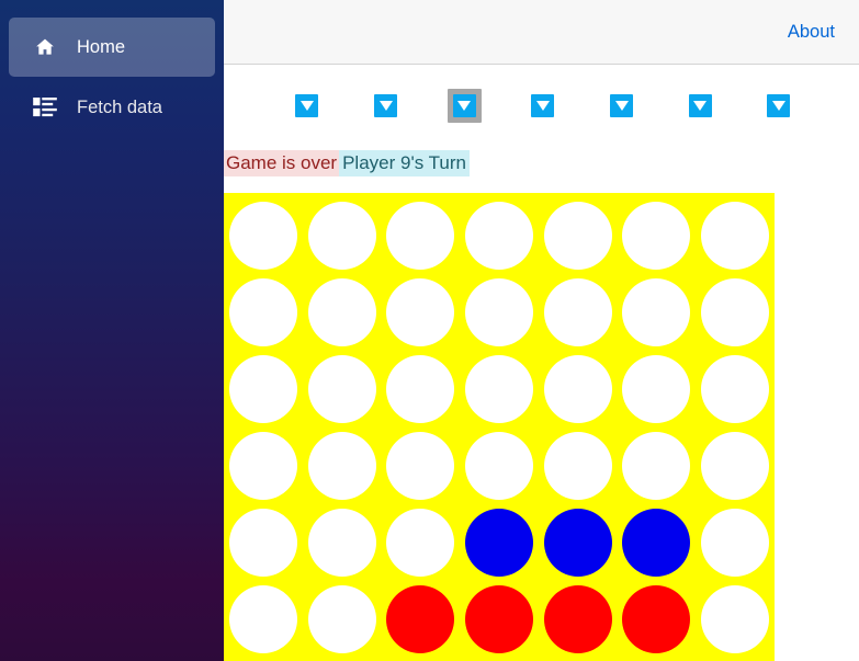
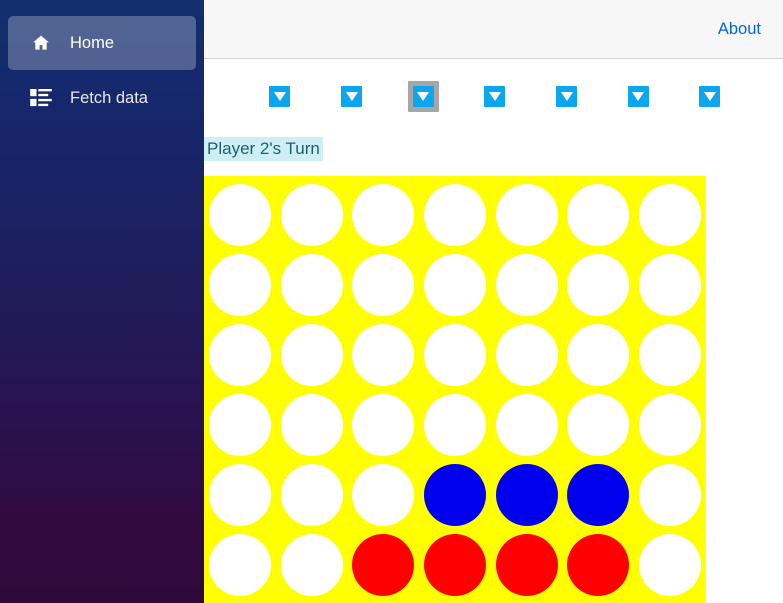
  Home
  Fetch data
  About
- Game is over
- Player 9's Turn
+ Player 2's Turn
